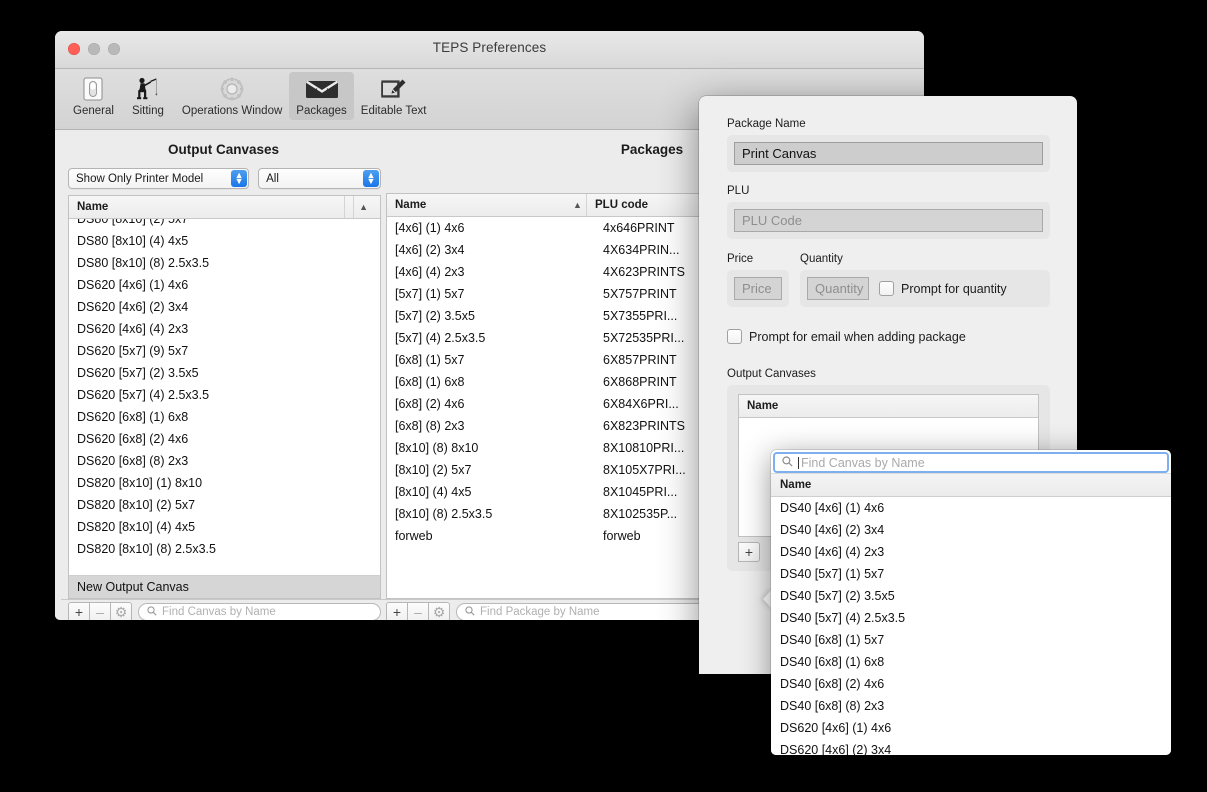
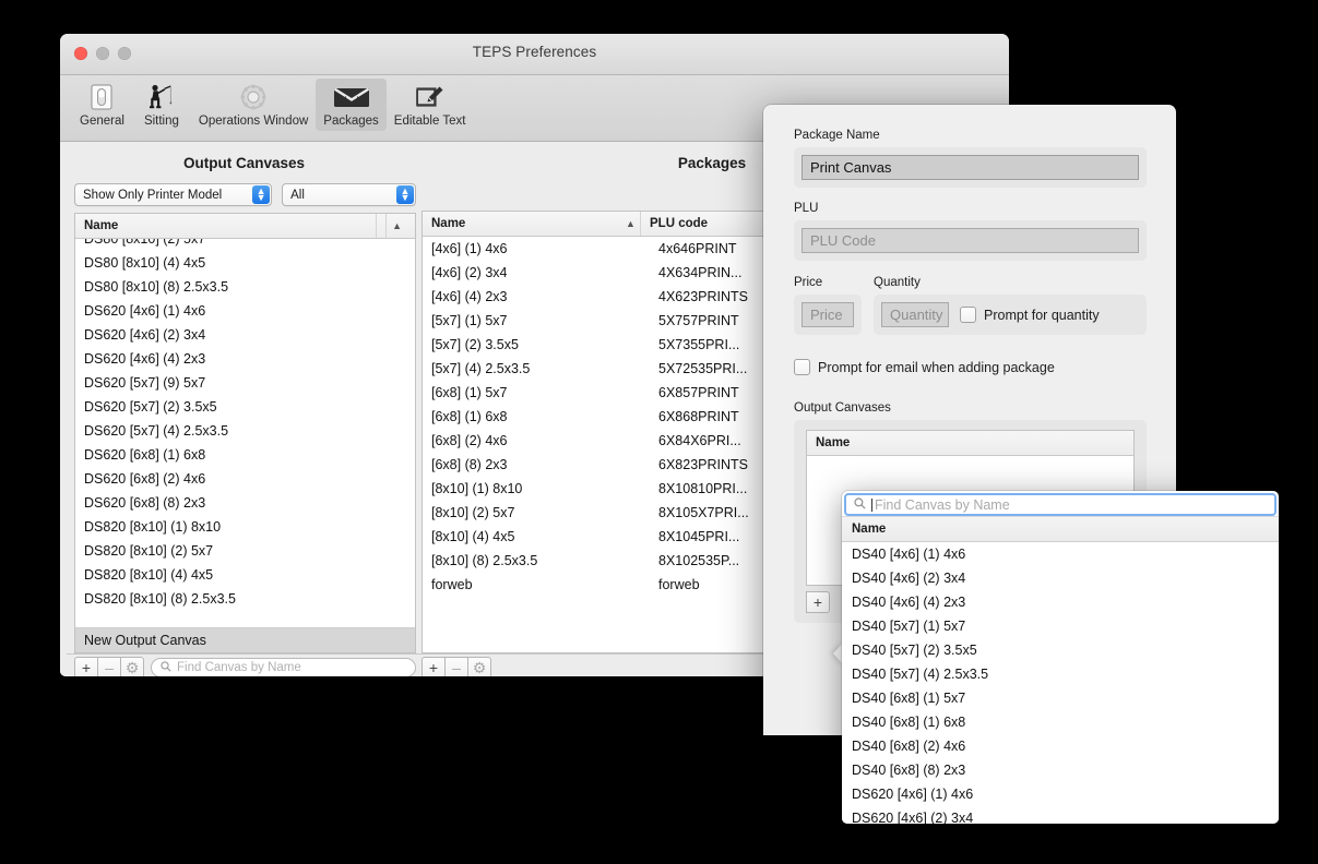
  TEPS Preferences
  General
  Sitting
  Operations Window
  Packages
  Editable Text
  Output Canvases
  Show Only Printer Model
  ▲
  ▼
  All
  ▲
  ▼
  Name
  ▲
  DS80 [8x10] (2) 5x7
  DS80 [8x10] (4) 4x5
  DS80 [8x10] (8) 2.5x3.5
  DS620 [4x6] (1) 4x6
  DS620 [4x6] (2) 3x4
  DS620 [4x6] (4) 2x3
  DS620 [5x7] (9) 5x7
  DS620 [5x7] (2) 3.5x5
  DS620 [5x7] (4) 2.5x3.5
  DS620 [6x8] (1) 6x8
  DS620 [6x8] (2) 4x6
  DS620 [6x8] (8) 2x3
  DS820 [8x10] (1) 8x10
  DS820 [8x10] (2) 5x7
  DS820 [8x10] (4) 4x5
  DS820 [8x10] (8) 2.5x3.5
  New Output Canvas
  +
  –
  ⚙
  Find Canvas by Name
  Packages
  Name
  PLU code
  ▲
  [4x6] (1) 4x6
  4x646PRINT
  [4x6] (2) 3x4
  4X634PRIN...
  [4x6] (4) 2x3
  4X623PRINTS
  [5x7] (1) 5x7
  5X757PRINT
  [5x7] (2) 3.5x5
  5X7355PRI...
  [5x7] (4) 2.5x3.5
  5X72535PRI...
  [6x8] (1) 5x7
  6X857PRINT
  [6x8] (1) 6x8
  6X868PRINT
  [6x8] (2) 4x6
  6X84X6PRI...
  [6x8] (8) 2x3
  6X823PRINTS
- [8x10] (8) 8x10
+ [8x10] (1) 8x10
  8X10810PRI...
  [8x10] (2) 5x7
  8X105X7PRI...
  [8x10] (4) 4x5
  8X1045PRI...
  [8x10] (8) 2.5x3.5
  8X102535P...
  forweb
  forweb
  +
  –
  ⚙
- Find Package by Name
  Package Name
  Print Canvas
  PLU
  PLU Code
  Price
  Price
  Quantity
  Quantity
  Prompt for quantity
  Prompt for email when adding package
  Output Canvases
  Name
  +
  Find Canvas by Name
  Name
  DS40 [4x6] (1) 4x6
  DS40 [4x6] (2) 3x4
  DS40 [4x6] (4) 2x3
  DS40 [5x7] (1) 5x7
  DS40 [5x7] (2) 3.5x5
  DS40 [5x7] (4) 2.5x3.5
  DS40 [6x8] (1) 5x7
  DS40 [6x8] (1) 6x8
  DS40 [6x8] (2) 4x6
  DS40 [6x8] (8) 2x3
  DS620 [4x6] (1) 4x6
  DS620 [4x6] (2) 3x4
